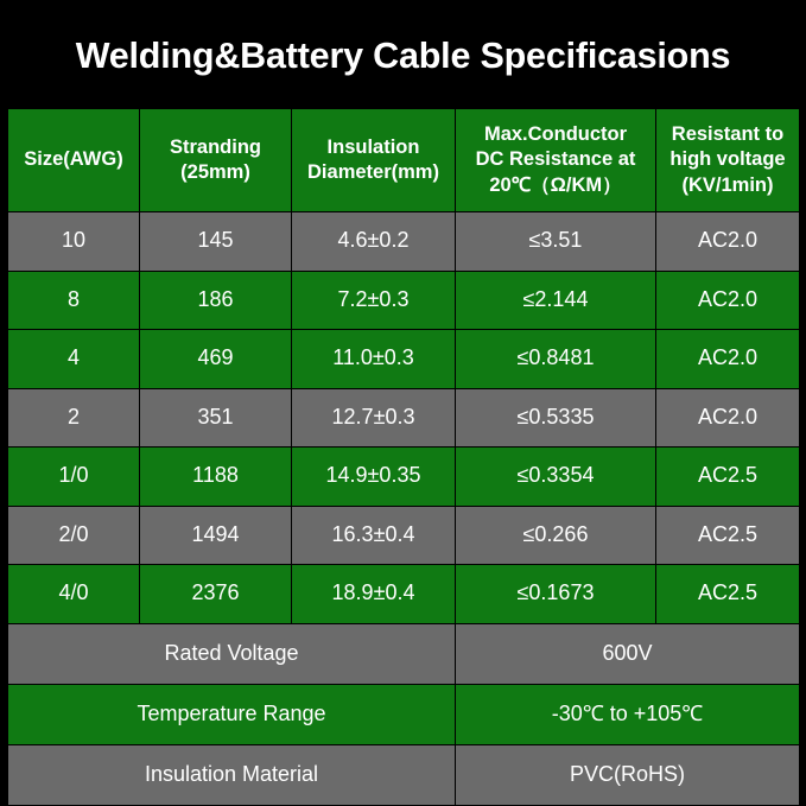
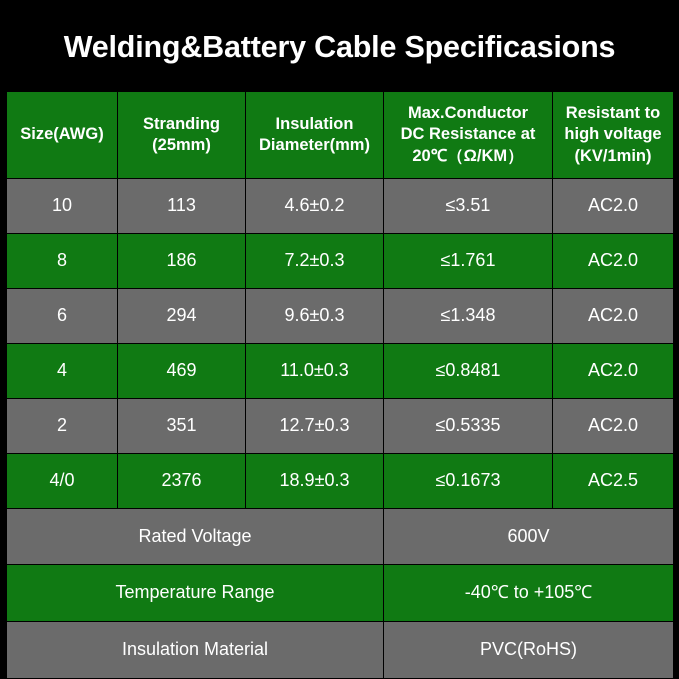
  Welding&Battery Cable Specificasions
  Size(AWG)	Stranding (25mm)	Insulation Diameter(mm)	Max.Conductor DC Resistance at 20℃（Ω/KM）	Resistant to high voltage (KV/1min)
- 10	145	4.6±0.2	≤3.51	AC2.0
+ 10	113	4.6±0.2	≤3.51	AC2.0
- 8	186	7.2±0.3	≤2.144	AC2.0
+ 8	186	7.2±0.3	≤1.761	AC2.0
+ 6	294	9.6±0.3	≤1.348	AC2.0
  4	469	11.0±0.3	≤0.8481	AC2.0
  2	351	12.7±0.3	≤0.5335	AC2.0
- 1/0	1188	14.9±0.35	≤0.3354	AC2.5
- 2/0	1494	16.3±0.4	≤0.266	AC2.5
- 4/0	2376	18.9±0.4	≤0.1673	AC2.5
+ 4/0	2376	18.9±0.3	≤0.1673	AC2.5
  Rated Voltage	600V
- Temperature Range	-30℃ to +105℃
+ Temperature Range	-40℃ to +105℃
  Insulation Material	PVC(RoHS)
